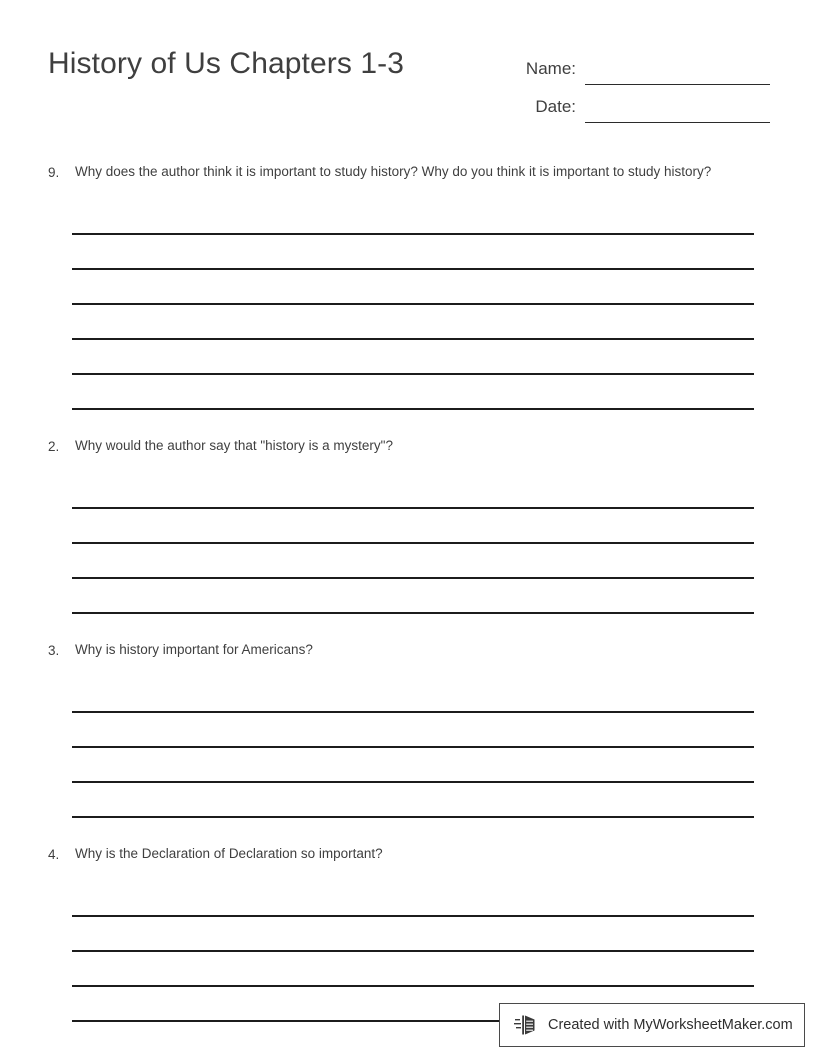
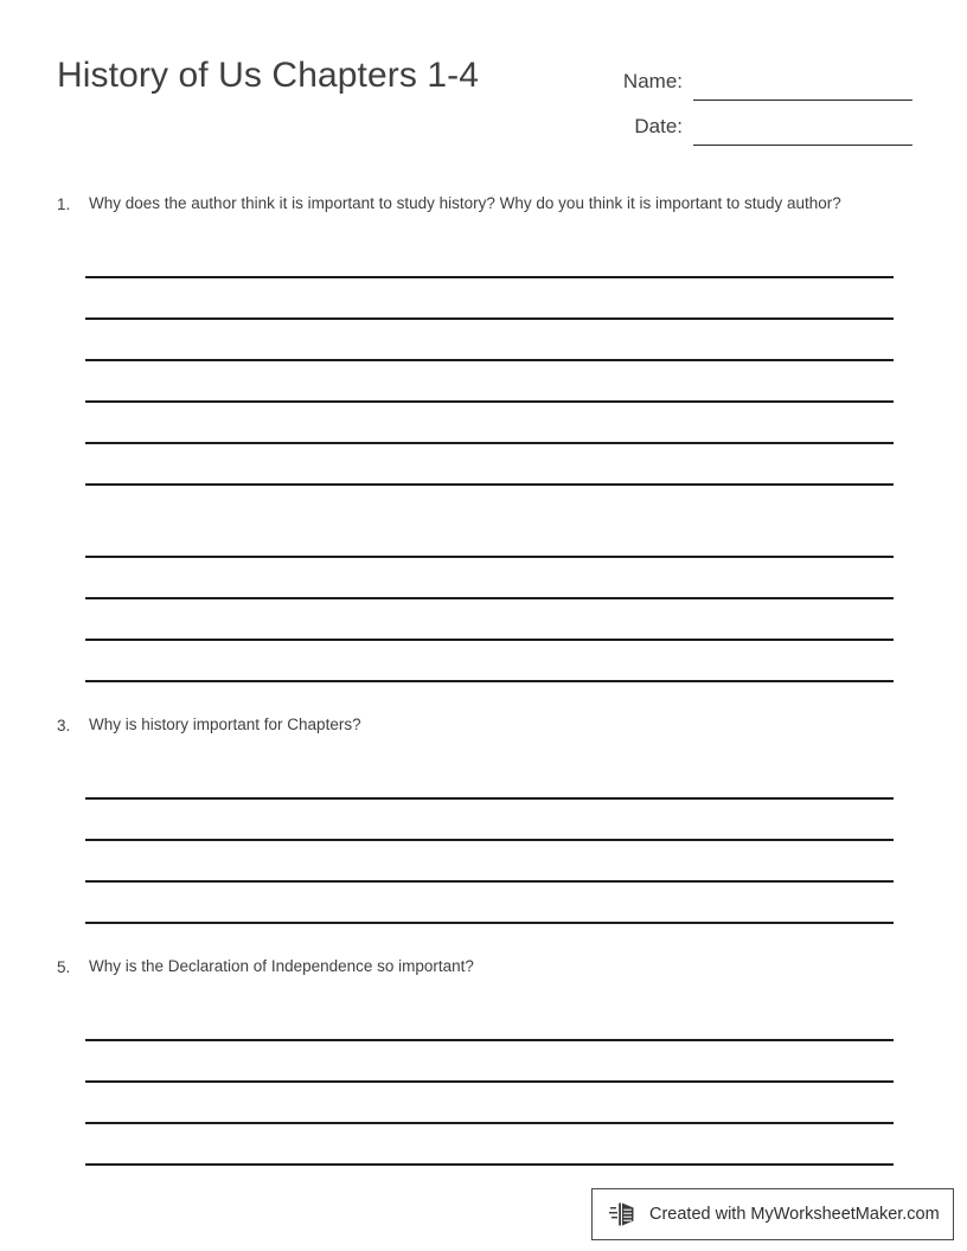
- History of Us Chapters 1-3
+ History of Us Chapters 1-4
  Name:
  Date:
- 9.
+ 1.
- Why does the author think it is important to study history? Why do you think it is important to study history?
+ Why does the author think it is important to study history? Why do you think it is important to study author?
- 2.
- Why would the author say that "history is a mystery"?
  3.
- Why is history important for Americans?
+ Why is history important for Chapters?
- 4.
+ 5.
- Why is the Declaration of Declaration so important?
+ Why is the Declaration of Independence so important?
  Created with MyWorksheetMaker.com
